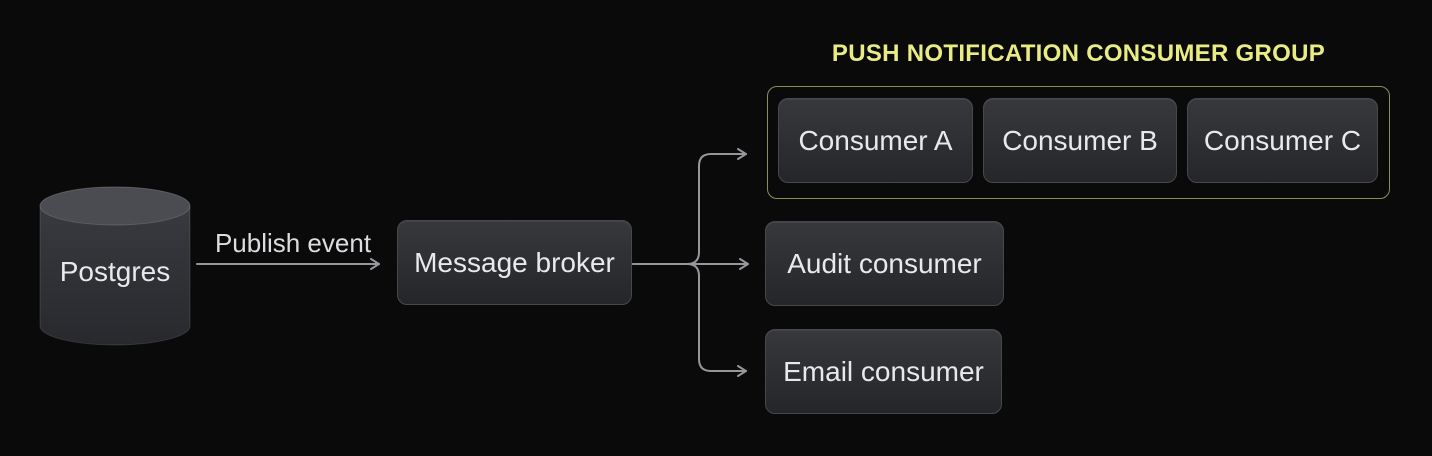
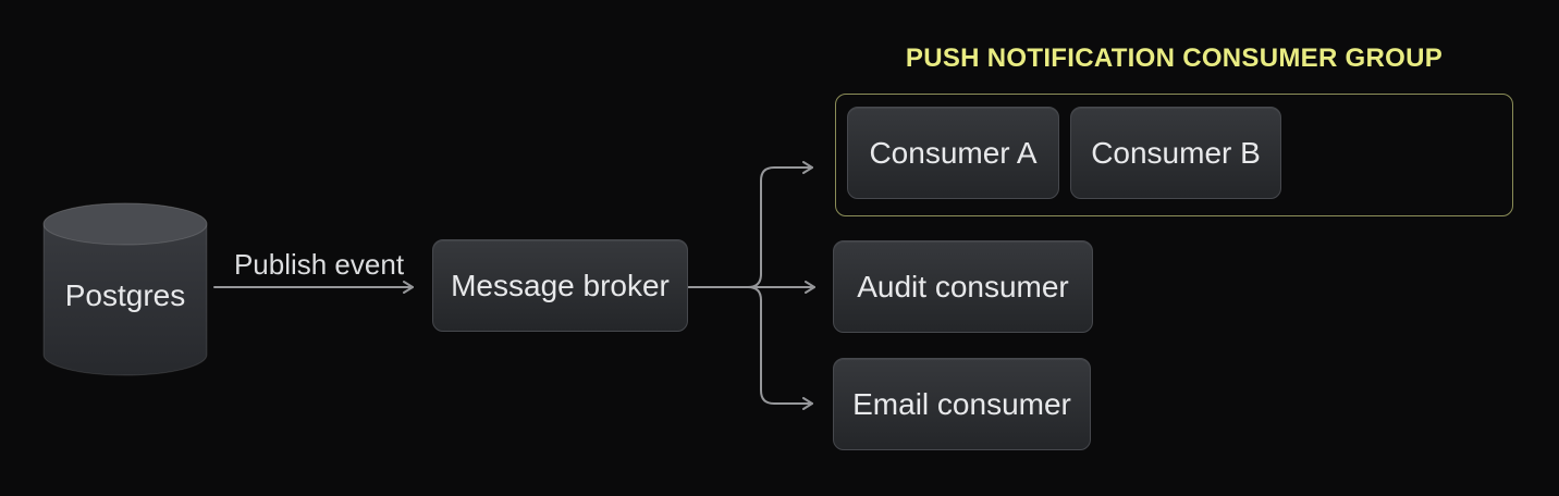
  Postgres
  Publish event
  Message broker
  PUSH NOTIFICATION CONSUMER GROUP
  Consumer A
  Consumer B
- Consumer C
  Audit consumer
  Email consumer
